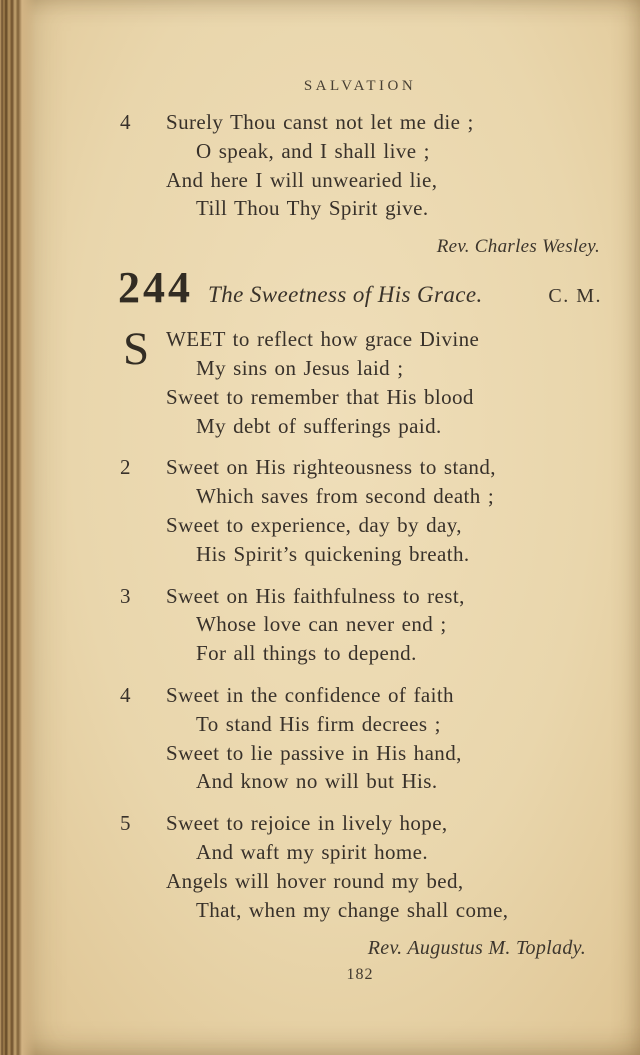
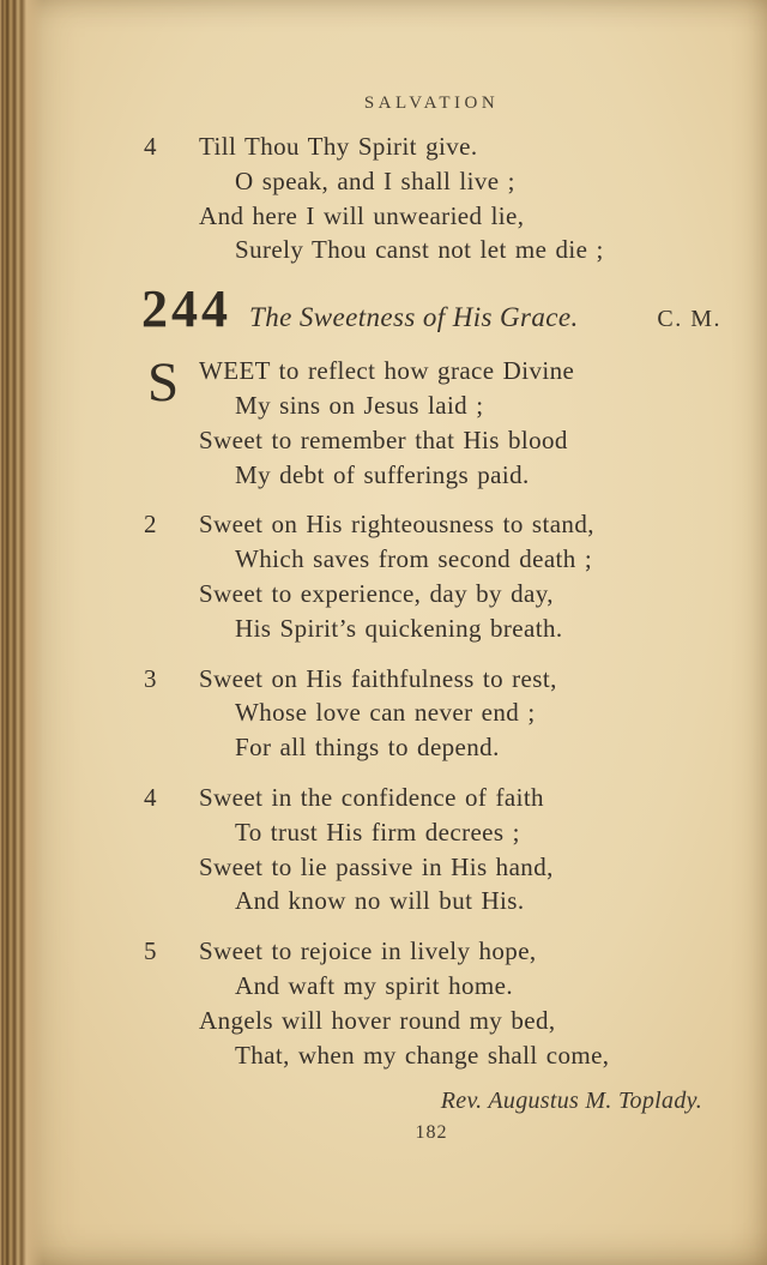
  SALVATION
  4
- Surely Thou canst not let me die ;
+ Till Thou Thy Spirit give.
  O speak, and I shall live ;
  And here I will unwearied lie,
- Till Thou Thy Spirit give.
+ Surely Thou canst not let me die ;
- Rev. Charles Wesley.
  244
  The Sweetness of His Grace.
  C. M.
  S
  WEET to reflect how grace Divine
  My sins on Jesus laid ;
  Sweet to remember that His blood
  My debt of sufferings paid.
  2
  Sweet on His righteousness to stand,
  Which saves from second death ;
  Sweet to experience, day by day,
  His Spirit’s quickening breath.
  3
  Sweet on His faithfulness to rest,
  Whose love can never end ;
  For all things to depend.
  4
  Sweet in the confidence of faith
- To stand His firm decrees ;
+ To trust His firm decrees ;
  Sweet to lie passive in His hand,
  And know no will but His.
  5
  Sweet to rejoice in lively hope,
  And waft my spirit home.
  Angels will hover round my bed,
  That, when my change shall come,
  Rev. Augustus M. Toplady.
  182
